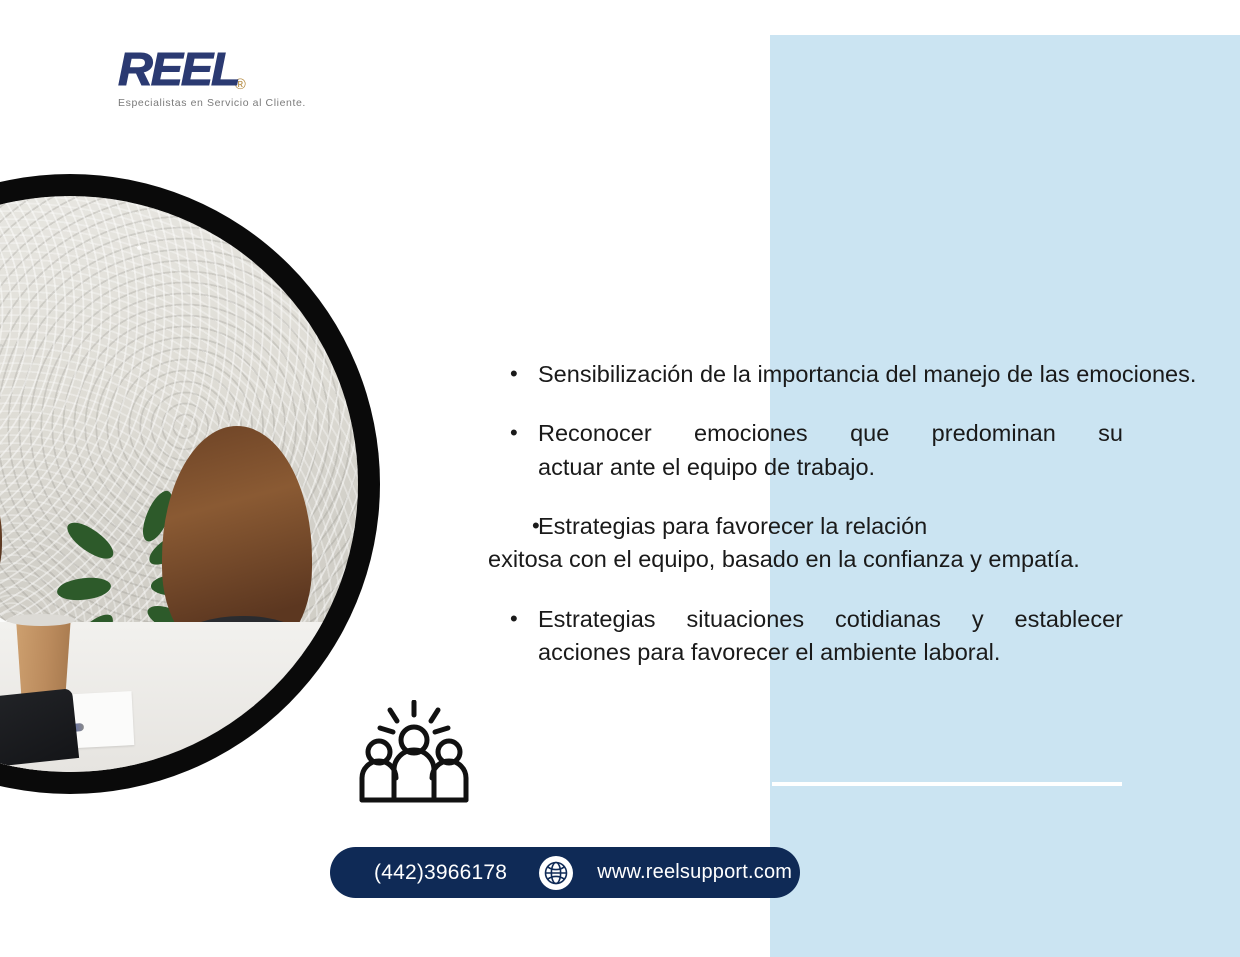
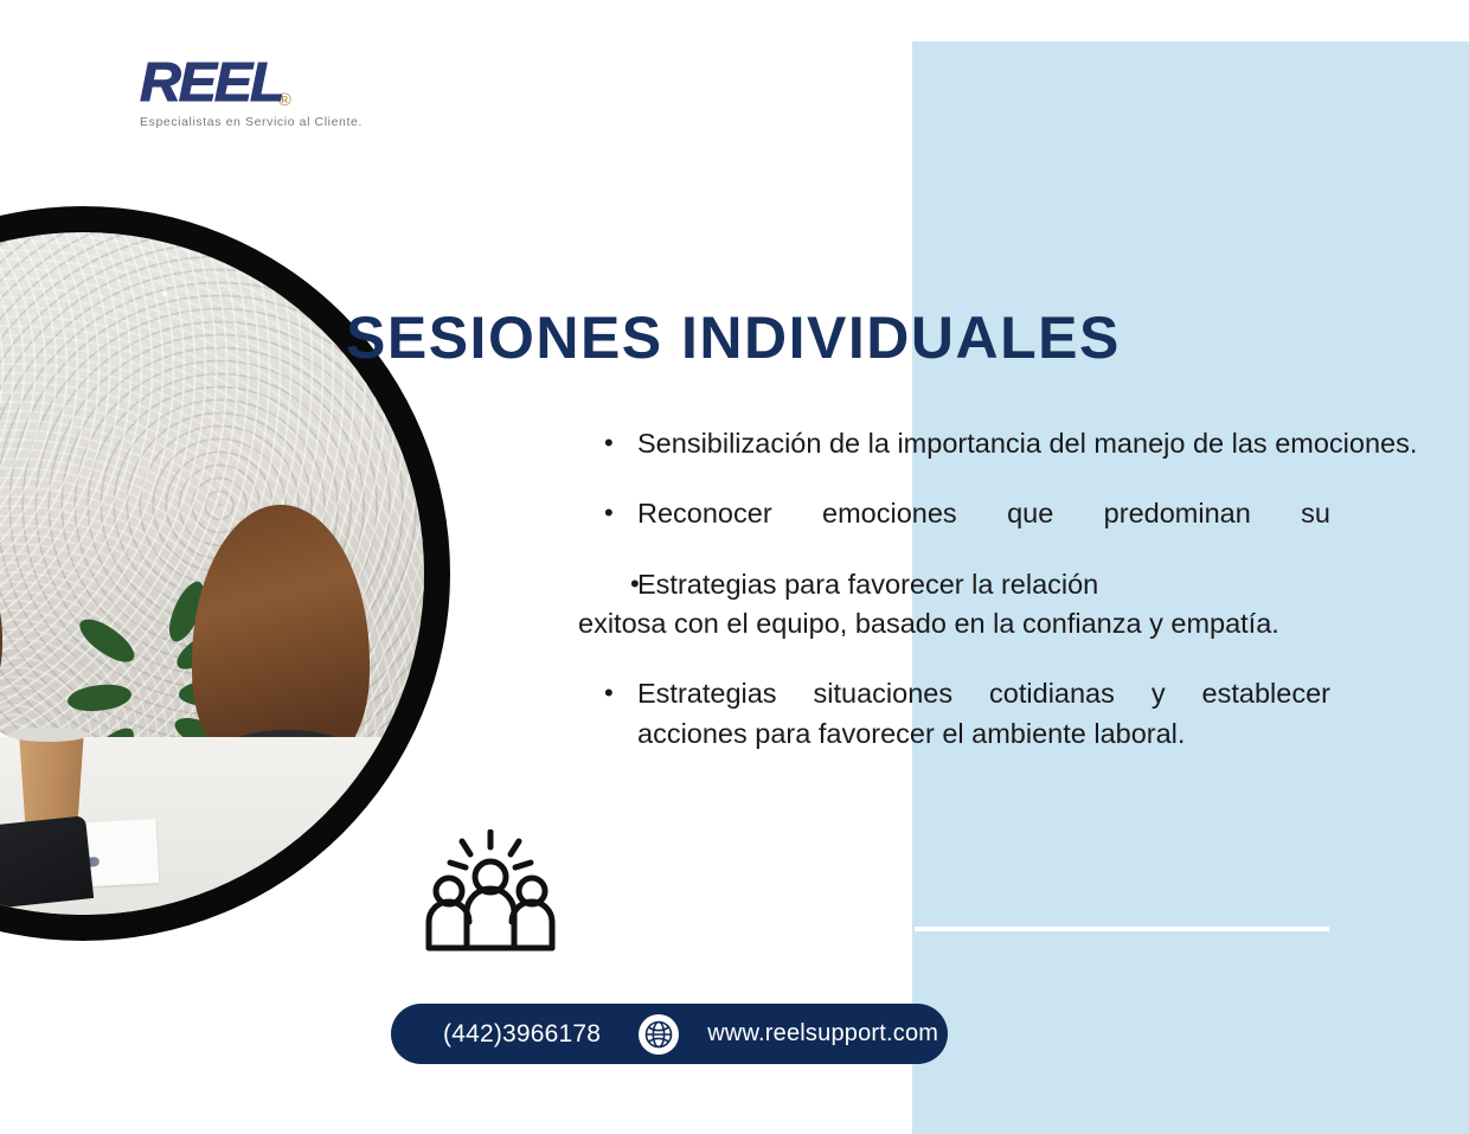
  REEL®
  Especialistas en Servicio al Cliente.
+ SESIONES INDIVIDUALES
  •
  Sensibilización de la importancia del manejo de las emociones.
  •
  Reconocer emociones que predominan su
- actuar ante el equipo de trabajo.
  •
  Estrategias para favorecer la relación
  exitosa con el equipo, basado en la confianza y empatía.
  •
  Estrategias situaciones cotidianas y establecer
  acciones para favorecer el ambiente laboral.
  (442)3966178
  www.reelsupport.com
